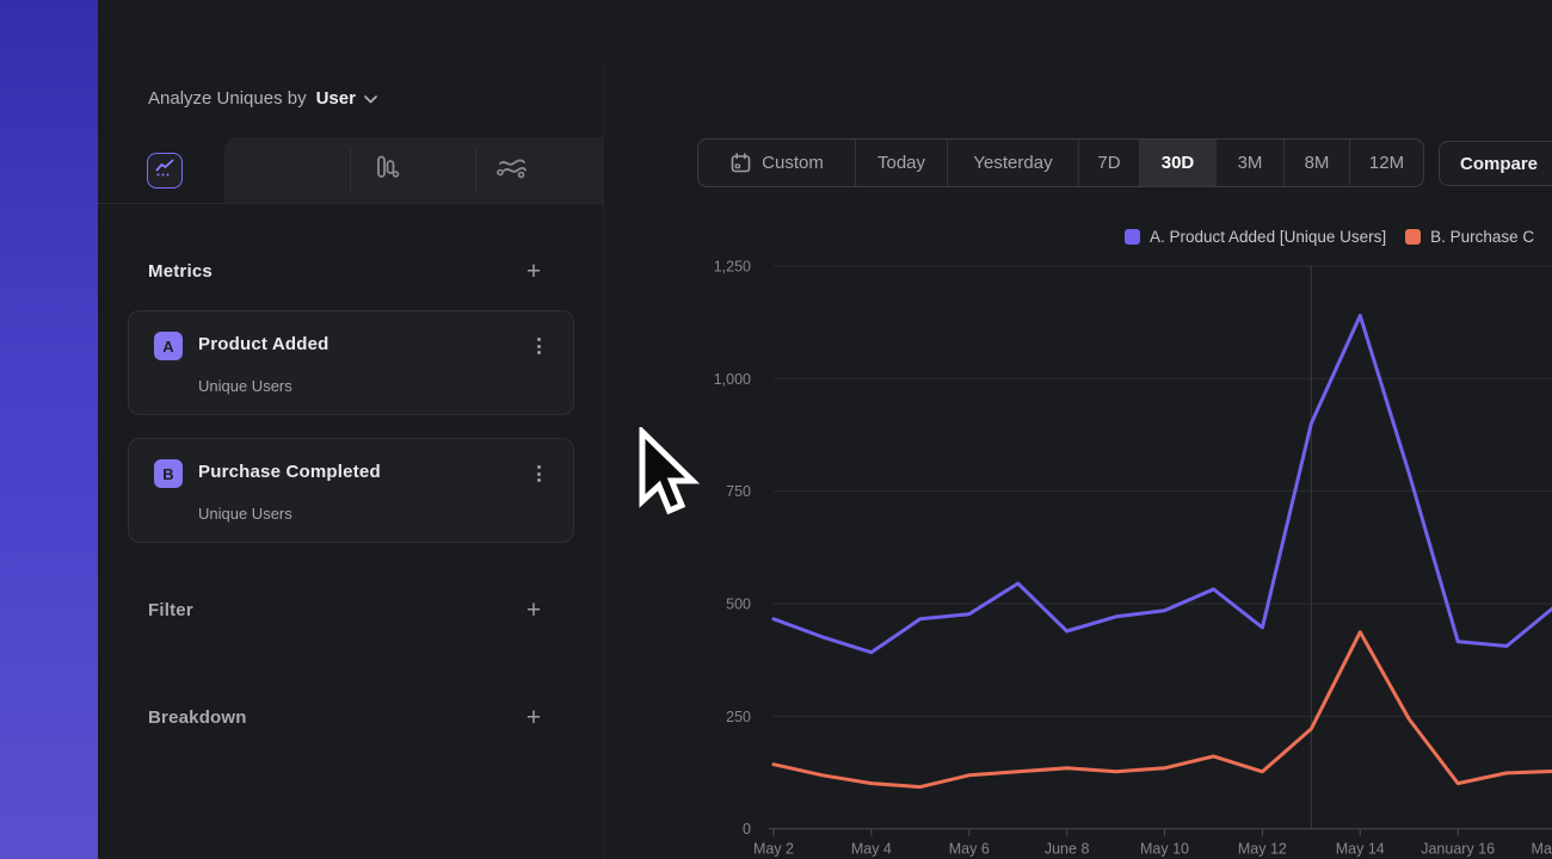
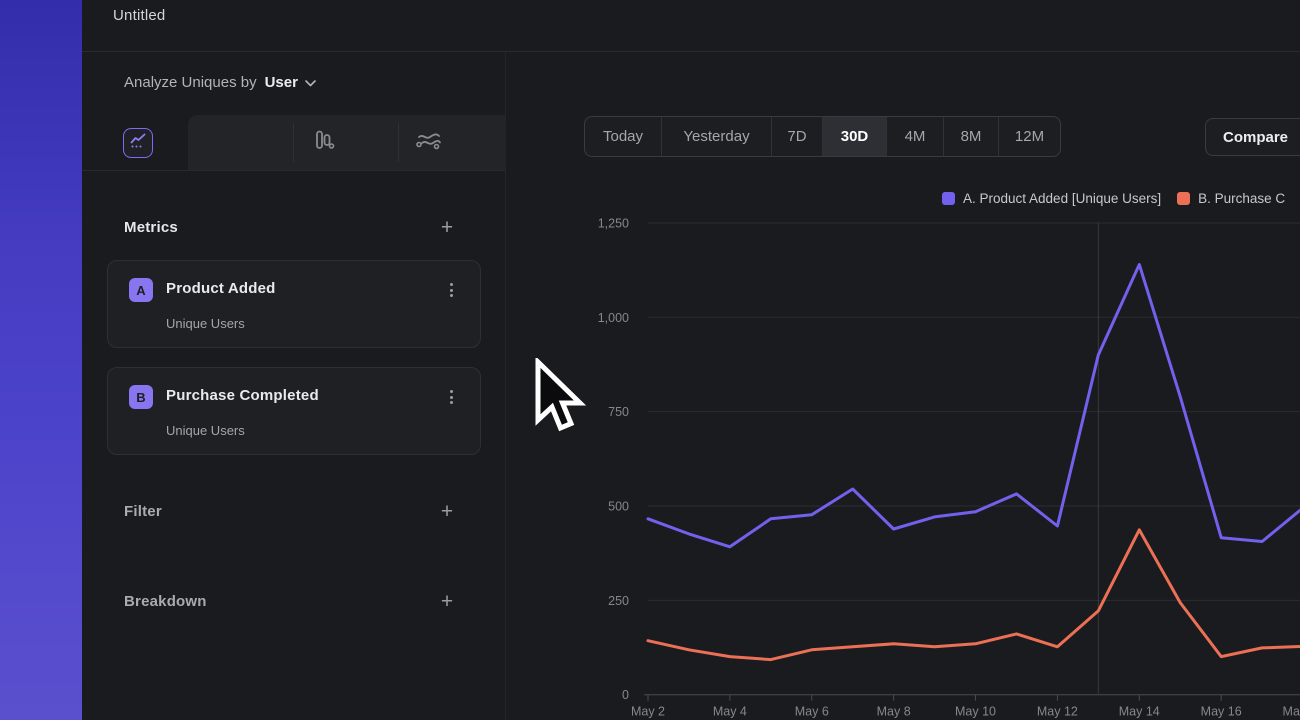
+ Untitled
  Analyze Uniques by
  User
  Metrics
  +
  A
  Product Added
  Unique Users
  B
  Purchase Completed
  Unique Users
  Filter
  +
  Breakdown
  +
- Custom
  Today
  Yesterday
  7D
  30D
- 3M
+ 4M
  8M
  12M
  Compare
  A. Product Added [Unique Users]
  B. Purchase C
  0
  250
  500
  750
  1,000
  1,250
  May 2
  May 4
  May 6
- June 8
+ May 8
  May 10
  May 12
  May 14
- January 16
+ May 16
